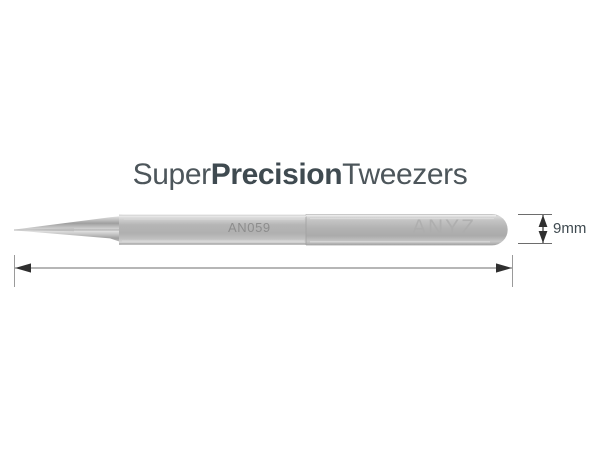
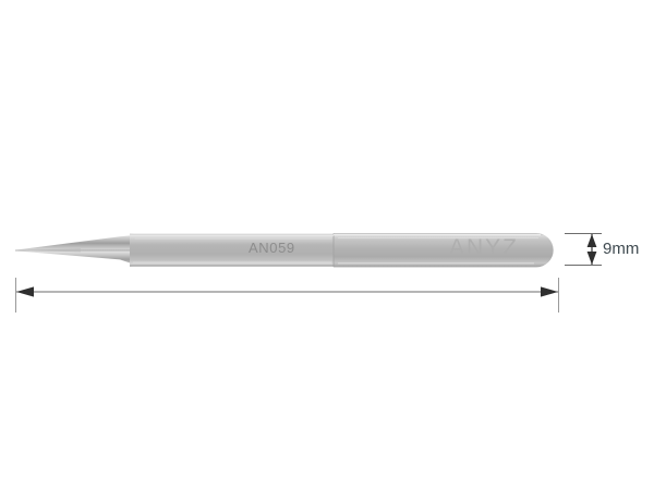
- SuperPrecisionTweezers
  AN059
  ANYZ
  9mm
